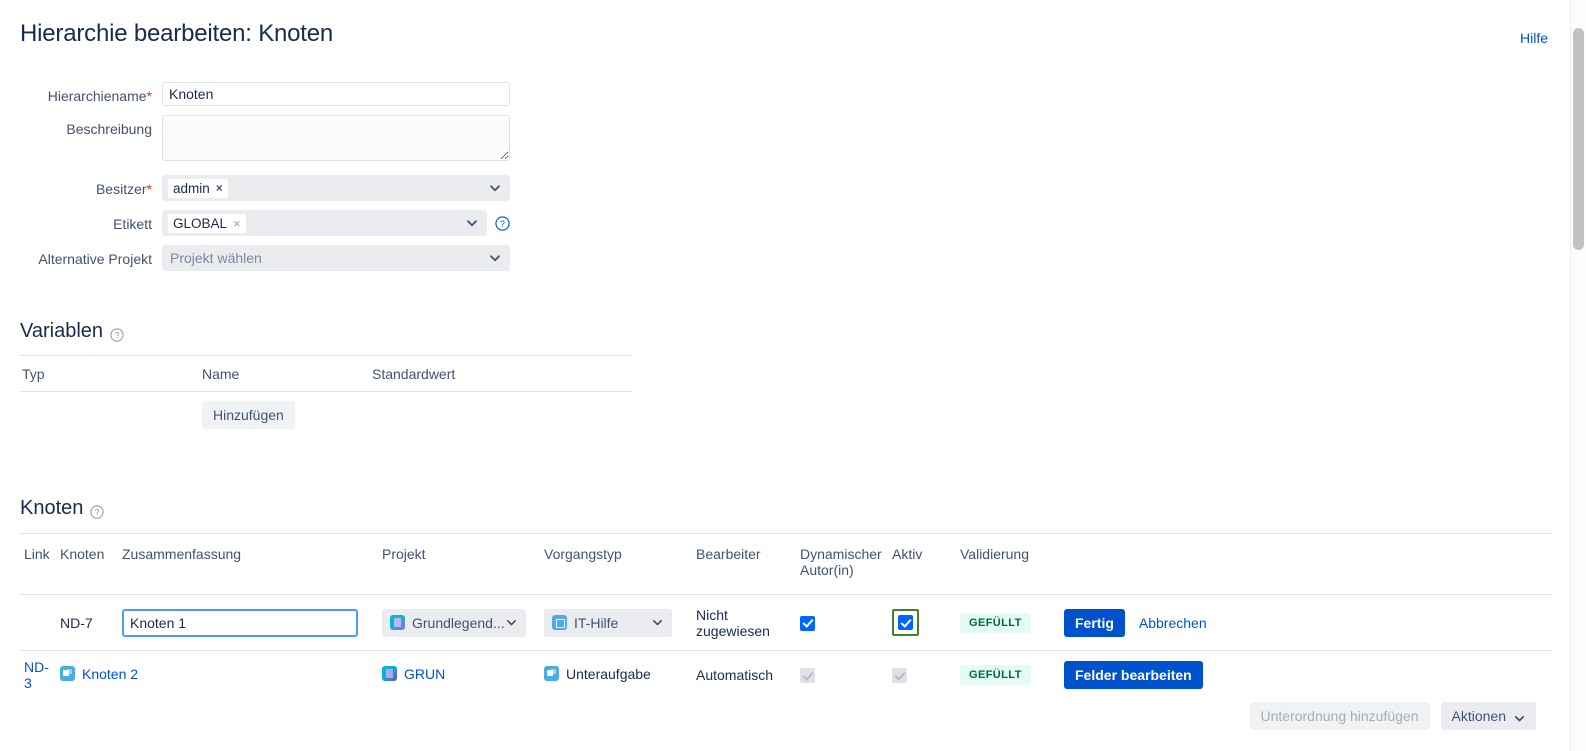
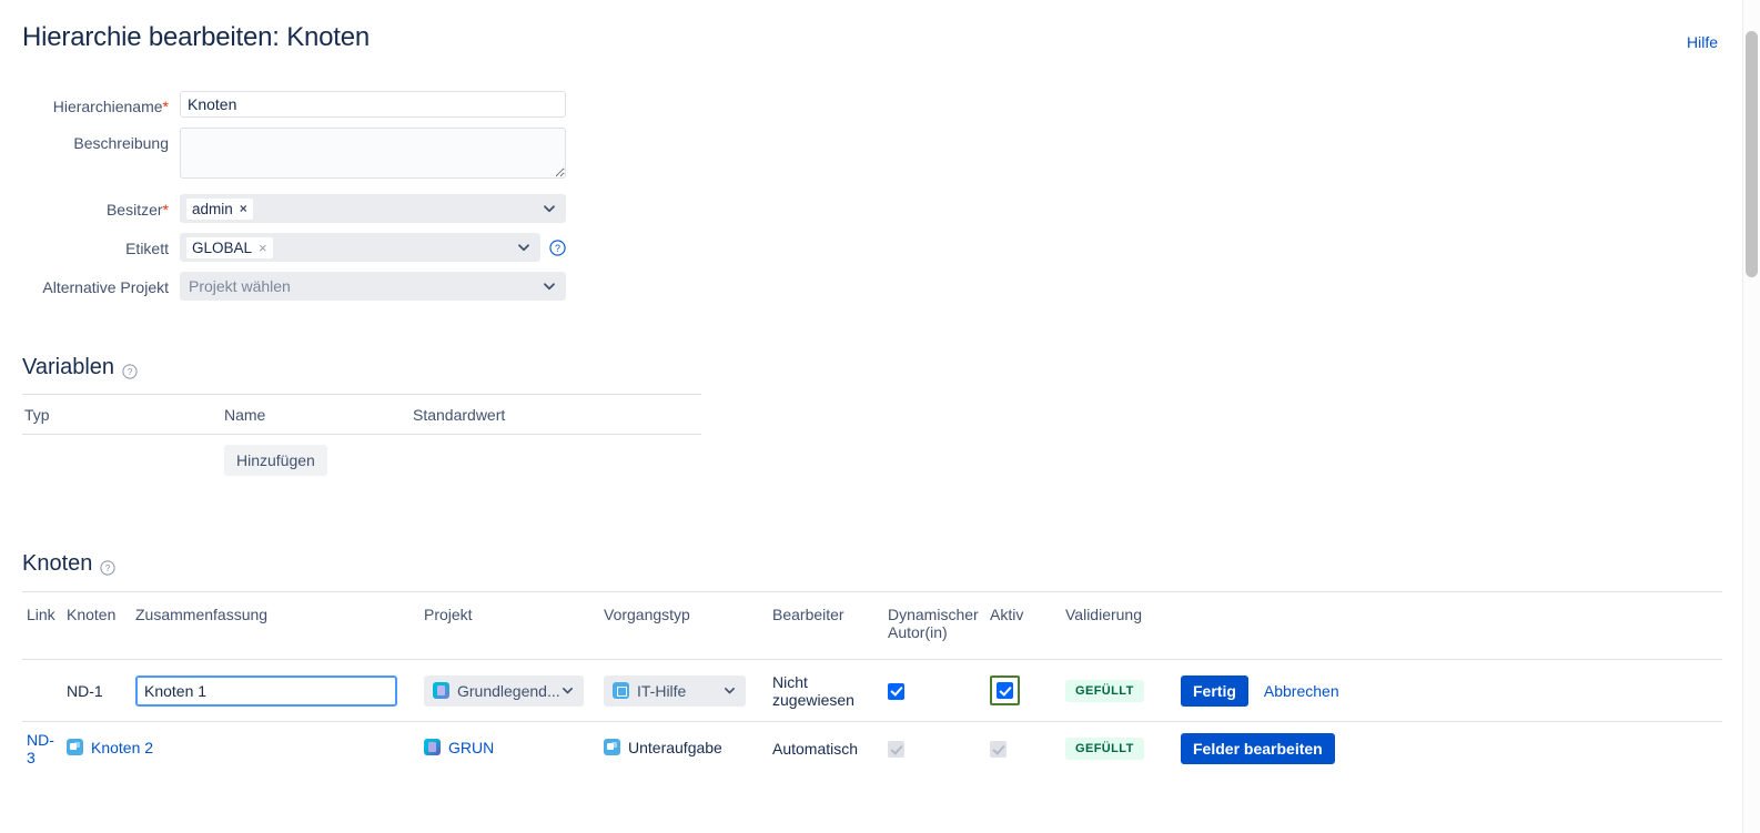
  Hierarchie bearbeiten: Knoten
  Hilfe
  Hierarchiename*
  Knoten
  Beschreibung
  Besitzer*
  admin
  ×
  Etikett
  GLOBAL
  ×
  ?
  Alternative Projekt
  Projekt wählen
  Variablen
  ?
  Typ	Name	Standardwert
  	Hinzufügen
  Knoten
  ?
  Link	Knoten	Zusammenfassung	Projekt	Vorgangstyp	Bearbeiter	Dynamischer Autor(in)	Aktiv	Validierung
- 	ND-7	Knoten 1	Grundlegend...	IT-Hilfe	Nicht zugewiesen			GEFÜLLT	Fertig Abbrechen
+ 	ND-1	Knoten 1	Grundlegend...	IT-Hilfe	Nicht zugewiesen			GEFÜLLT	Fertig Abbrechen
  ND-3	Knoten 2	GRUN	Unteraufgabe	Automatisch			GEFÜLLT	Felder bearbeiten
- Unterordnung hinzufügen
- Aktionen
